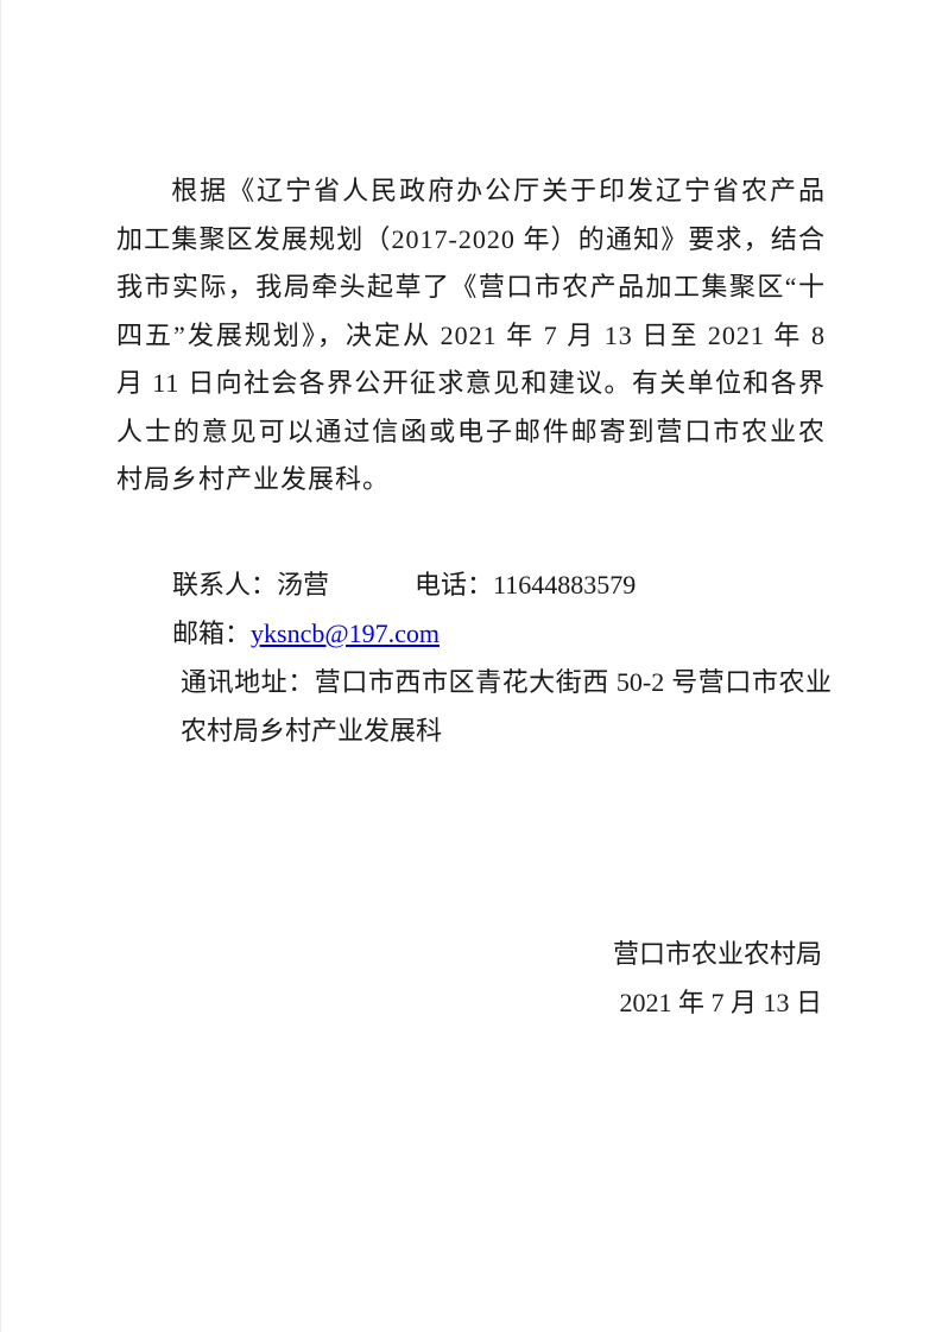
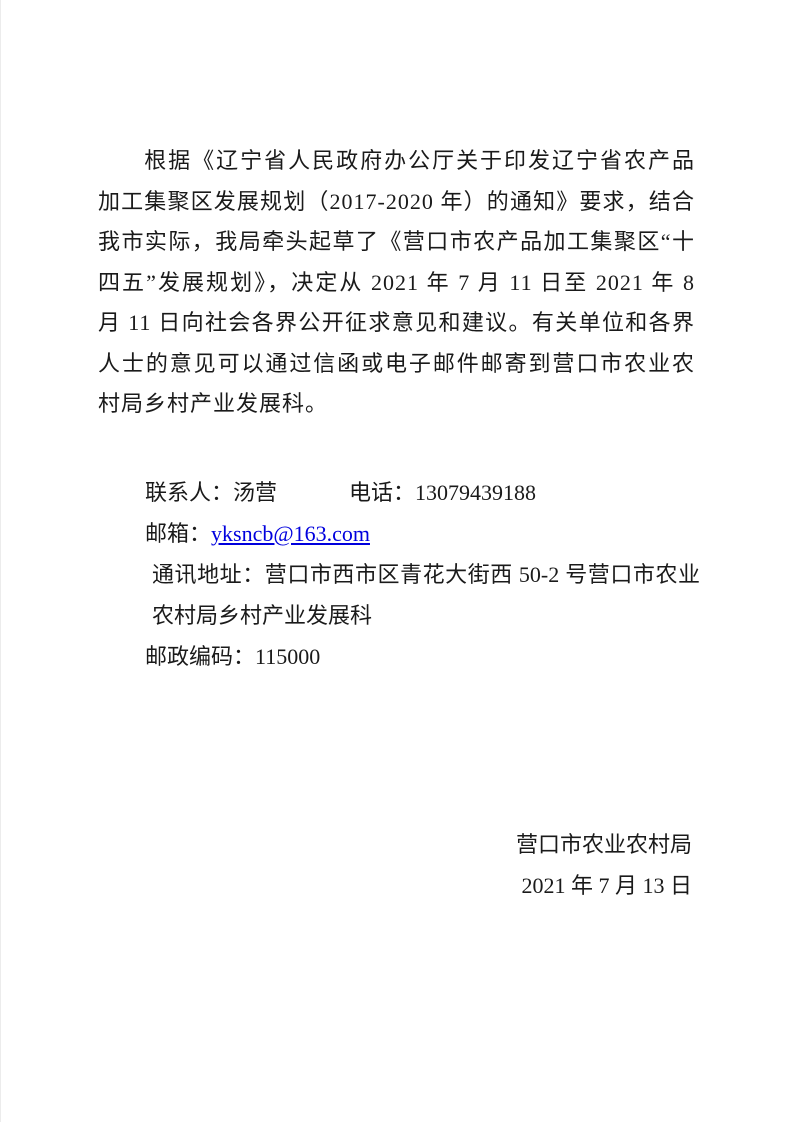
- 根据《辽宁省人民政府办公厅关于印发辽宁省农产品加工集聚区发展规划（2017-2020 年）的通知》要求，结合我市实际，我局牵头起草了《营口市农产品加工集聚区“十四五”发展规划》，决定从 2021 年 7 月 13 日至 2021 年 8 月 11 日向社会各界公开征求意见和建议。有关单位和各界人士的意见可以通过信函或电子邮件邮寄到营口市农业农村局乡村产业发展科。
+ 根据《辽宁省人民政府办公厅关于印发辽宁省农产品加工集聚区发展规划（2017-2020 年）的通知》要求，结合我市实际，我局牵头起草了《营口市农产品加工集聚区“十四五”发展规划》，决定从 2021 年 7 月 11 日至 2021 年 8 月 11 日向社会各界公开征求意见和建议。有关单位和各界人士的意见可以通过信函或电子邮件邮寄到营口市农业农村局乡村产业发展科。
- 联系人：汤营 电话：11644883579
+ 联系人：汤营 电话：13079439188
- 邮箱：yksncb@197.com
+ 邮箱：yksncb@163.com
  通讯地址：营口市西市区青花大街西 50-2 号营口市农业农村局乡村产业发展科
+ 邮政编码：115000
  营口市农业农村局
  2021 年 7 月 13 日
